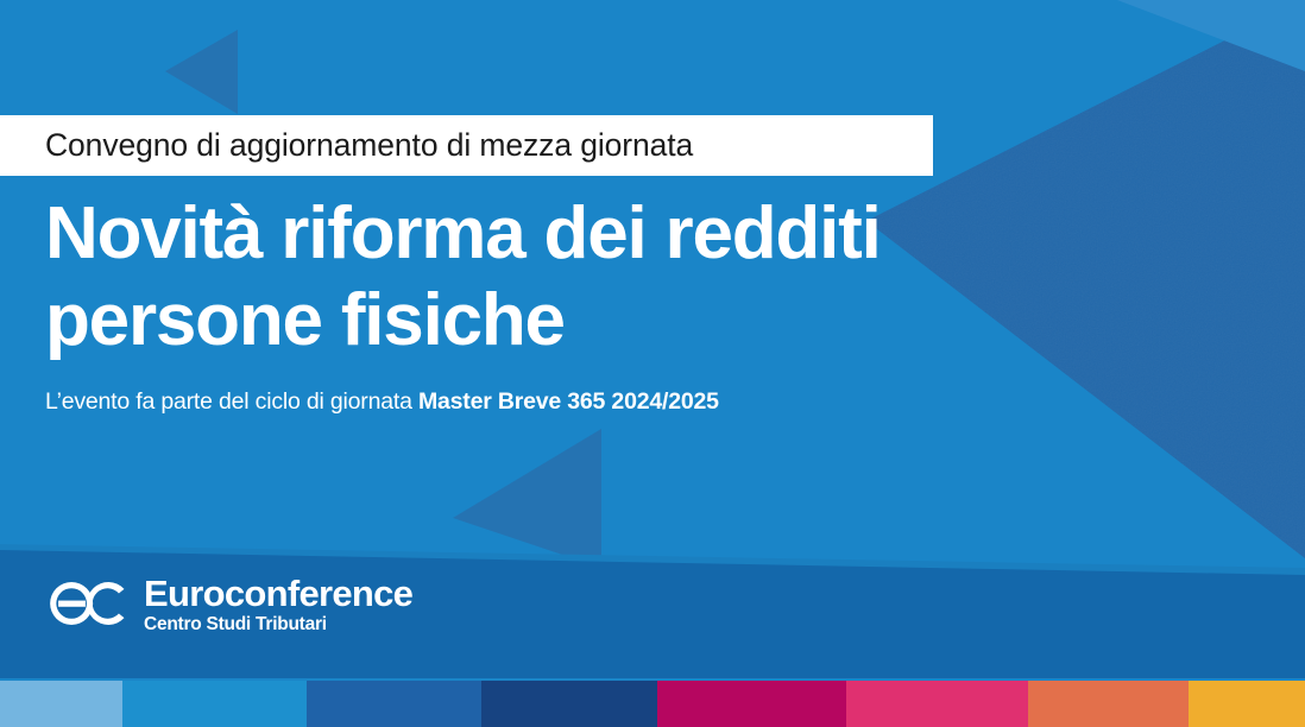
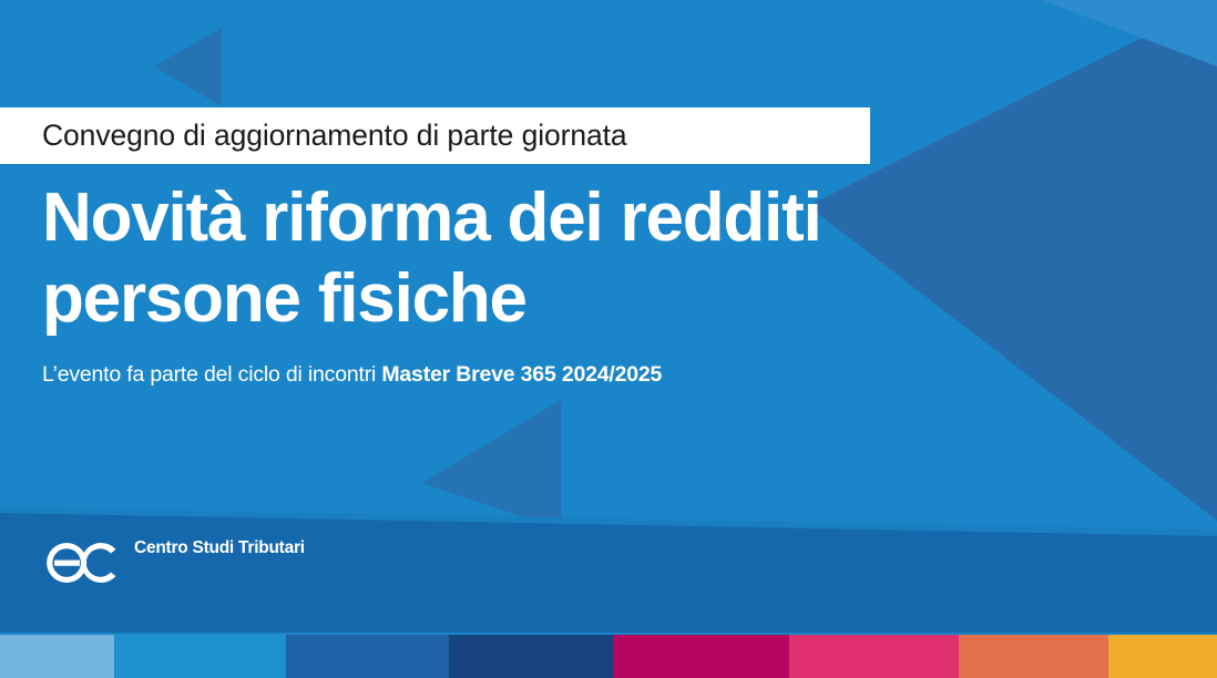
- Convegno di aggiornamento di mezza giornata
+ Convegno di aggiornamento di parte giornata
  Novità riforma dei redditi
  persone fisiche
- L’evento fa parte del ciclo di giornata Master Breve 365 2024/2025
+ L’evento fa parte del ciclo di incontri Master Breve 365 2024/2025
- Euroconference
  Centro Studi Tributari
